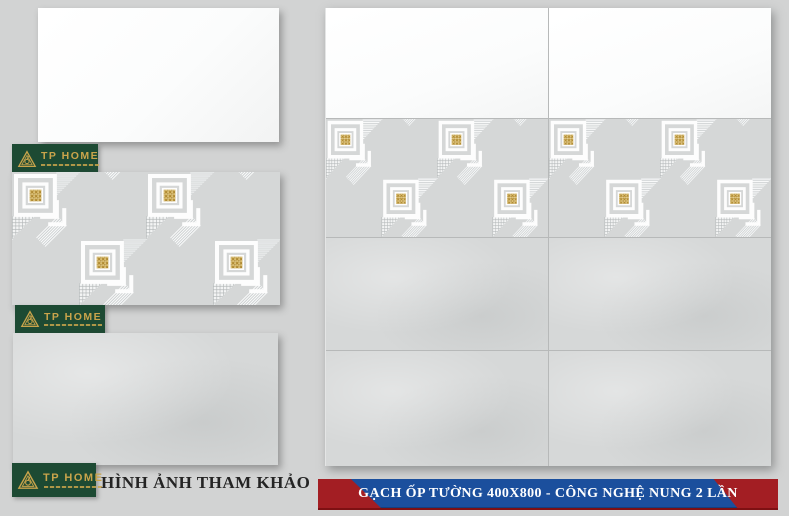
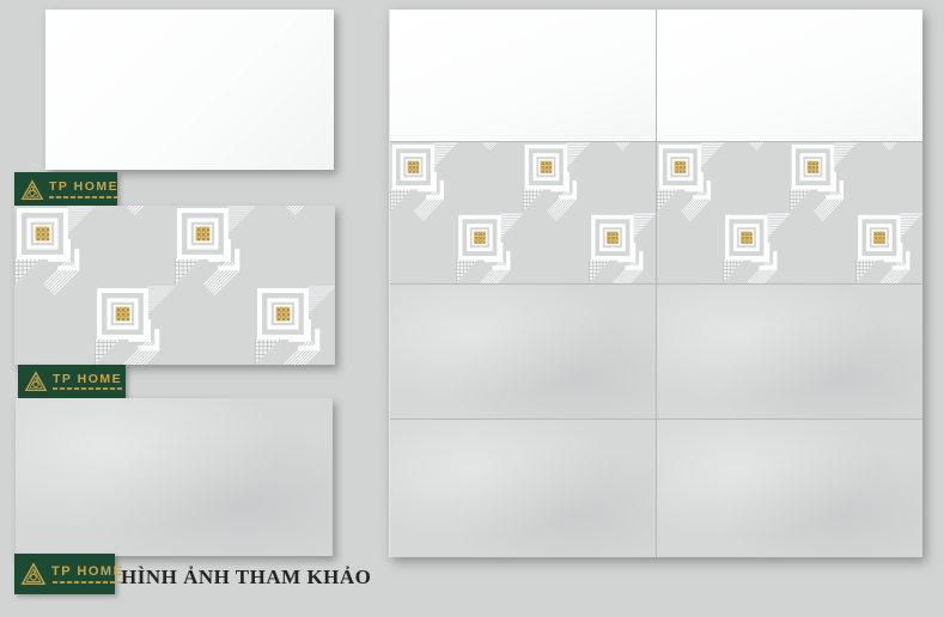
  TP HOME
  TP HOME
  TP HOME
  HÌNH ẢNH THAM KHẢO
- GẠCH ỐP TƯỜNG 400X800 - CÔNG NGHỆ NUNG 2 LẦN
